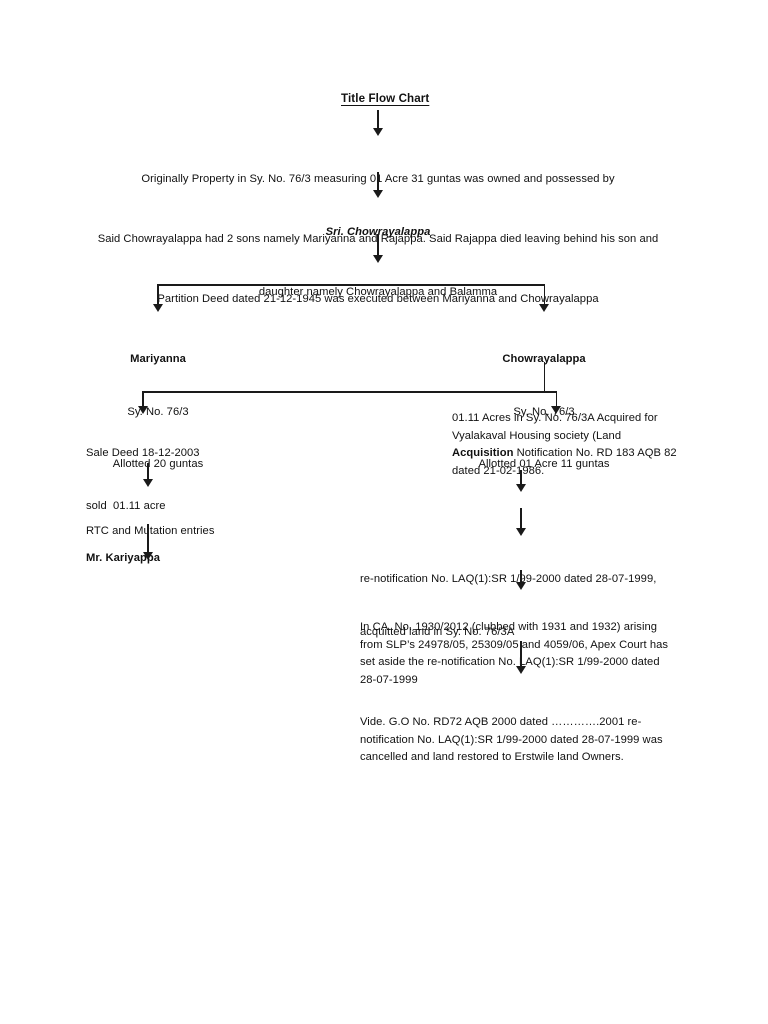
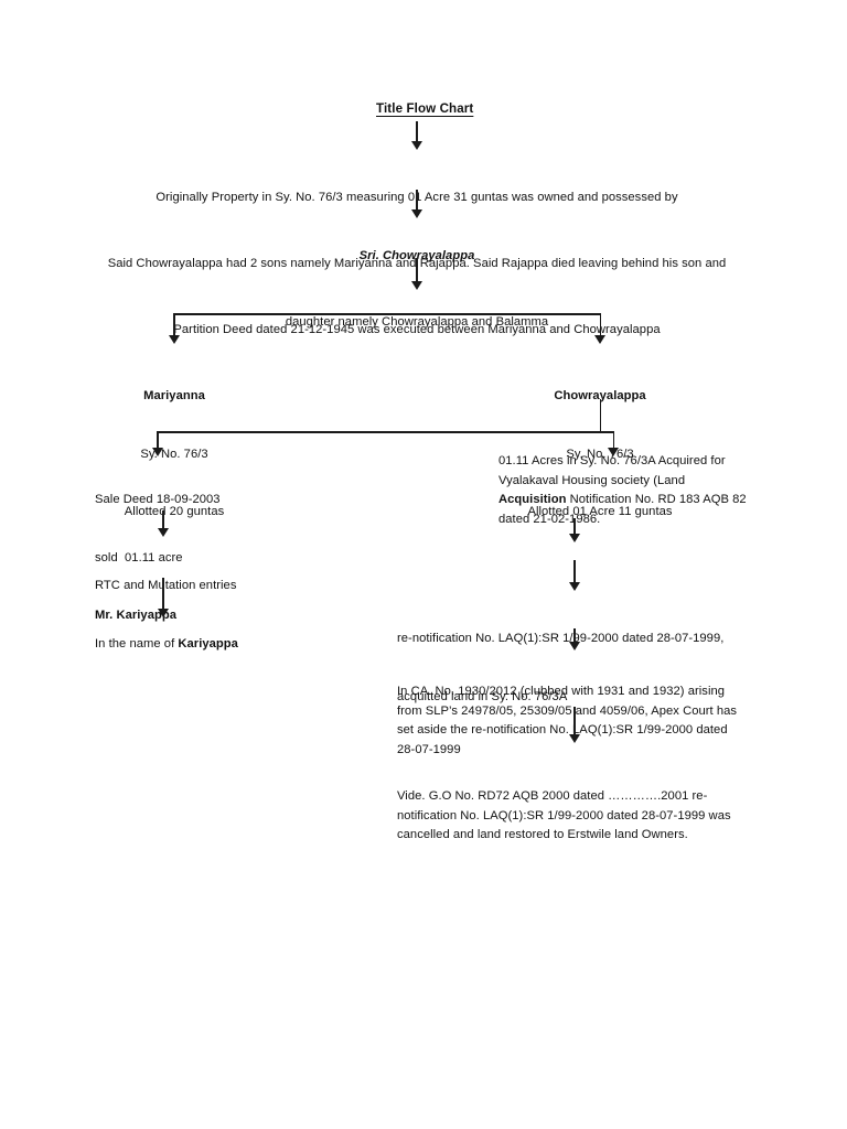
  Title Flow Chart
  Originally Property in Sy. No. 76/3 measuring 01 Acre 31 guntas was owned and possessed by
  Sri. Chowrayalappa
  Said Chowrayalappa had 2 sons namely Mariyanna and Rajappa. Said Rajappa died leaving behind his son and
  daughter namely Chowrayalappa and Balamma
  Partition Deed dated 21-12-1945 was executed between Mariyanna and Chorayalappa
  Mariyanna
  Sy. No. 76/3
  Allotte 20 guntas
  Chowrayalappa
  Sy. No. 76/3
  Allotted 01 Acre 11 guntas
- Sale Deed 18-12-2003
+ Sale Deed 18-09-2003
  sold 01.11 acre
  Mr. Kariyappa
  RTC and Mtation entries
+ In the name of Kariyappa
  01.11 Acres in Sy. No. 76/3A Acquired for Vyalakaval Housing society (Land Acquisition Notification No. RD 183 AQB 82 dated 21-02-1986.
  re-notification No. LAQ(1):SR 1/99-2000 dated 28-07-1999,
  acquitted land in Sy. No. 76/3A
  In CA. No. 1930/2012 (clubbed with 1931 and 1932) arising from SLP’s 24978/05, 25309/05 and 4059/06, Apex Court has set aside the re-notification No. LAQ(1):SR 1/99-2000 dated 28-07-1999
  Vide. G.O No. RD72 AQB 2000 dated ………….2001 re-notification No. LAQ(1):SR 1/99-2000 dated 28-07-1999 was cancelled and land restored to Erstwile land Owners.
